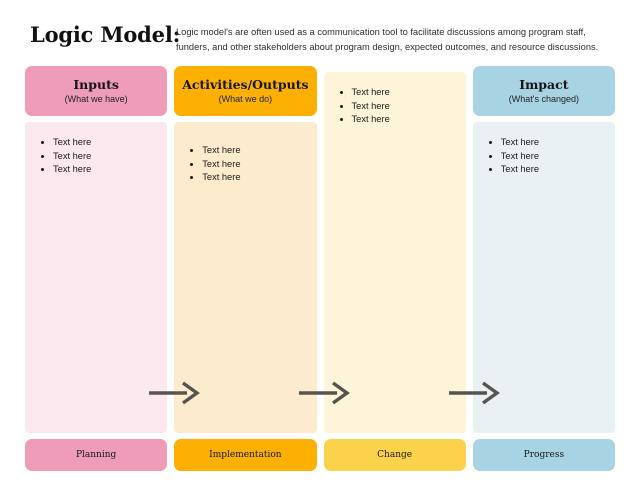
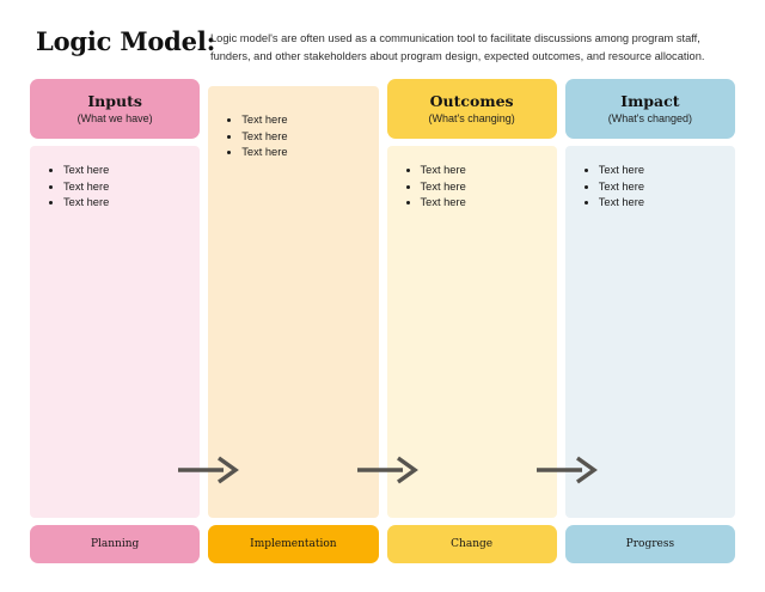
  Logic Model:
- Logic model's are often used as a communication tool to facilitate discussions among program staff, funders, and other stakeholders about program design, expected outcomes, and resource discussions.
+ Logic model's are often used as a communication tool to facilitate discussions among program staff, funders, and other stakeholders about program design, expected outcomes, and resource allocation.
  Inputs
  (What we have)
  Text here
  Text here
  Text here
  Planning
- Activities/Outputs
- (What we do)
  Text here
  Text here
  Text here
  Implementation
+ Outcomes
+ (What's changing)
  Text here
  Text here
  Text here
  Change
  Impact
  (What's changed)
  Text here
  Text here
  Text here
  Progress
